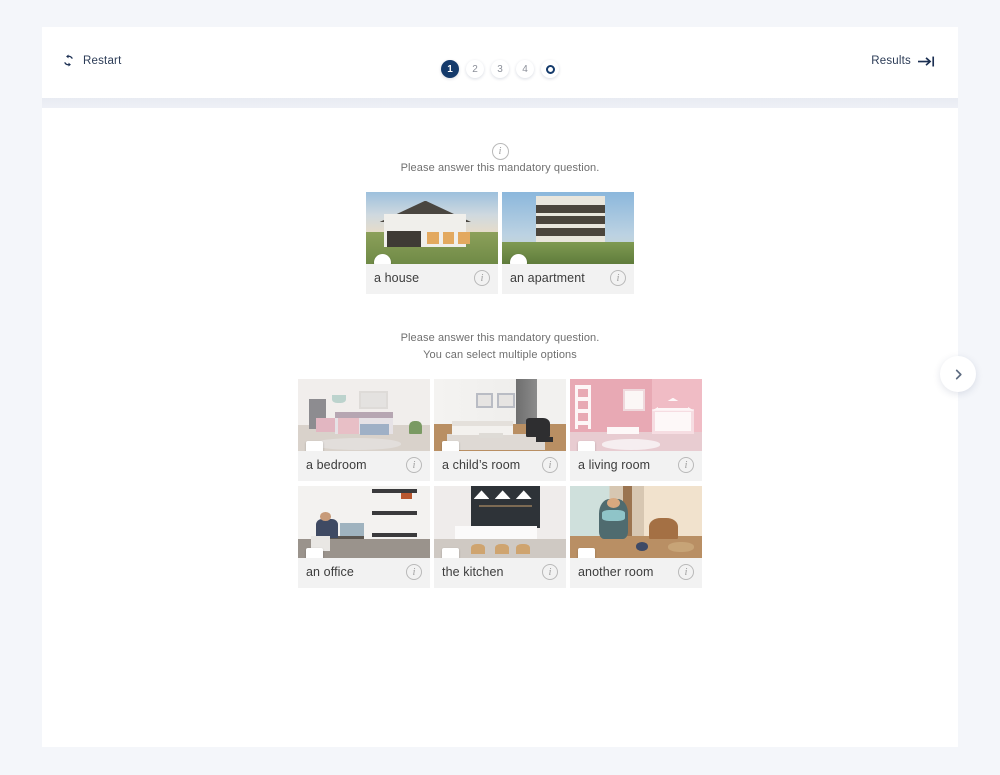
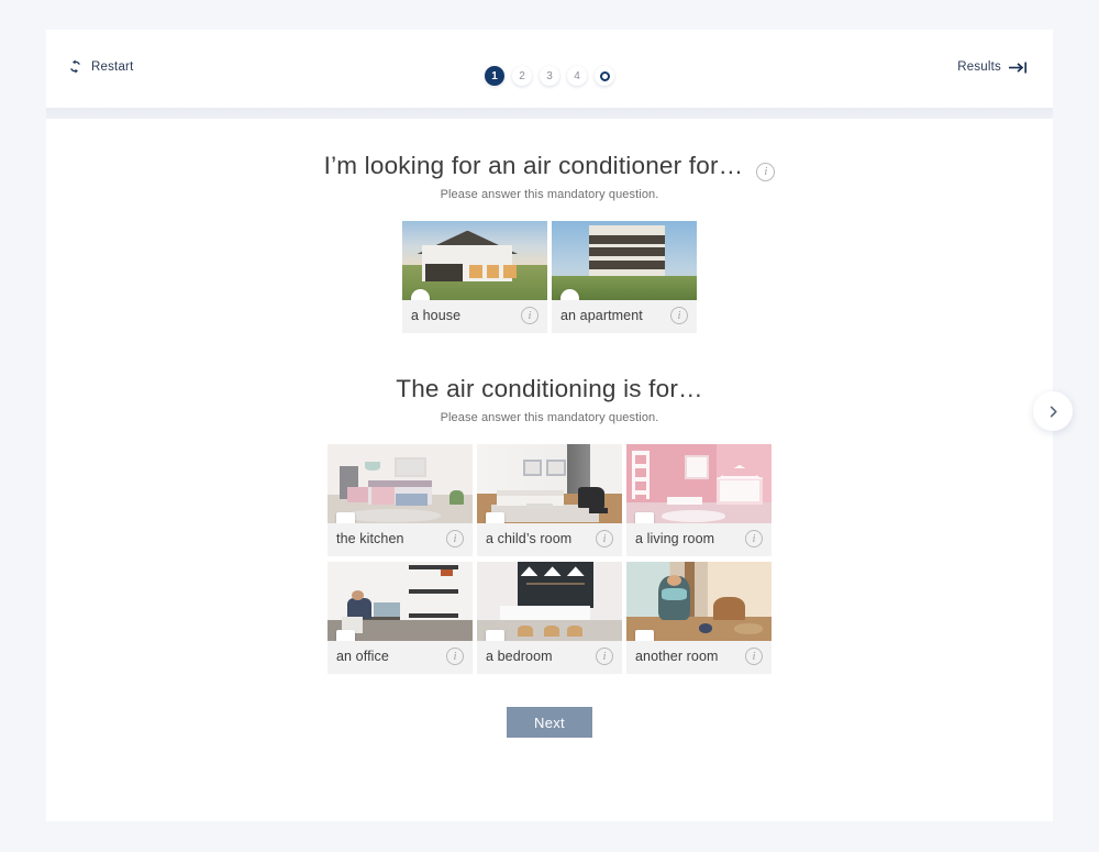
  Restart
  1
  2
  3
  4
  Results
+ I’m looking for an air conditioner for…
  i
  Please answer this mandatory question.
  a house
  i
  an apartment
  i
+ The air conditioning is for…
  Please answer this mandatory question.
- You can select multiple options
- a bedroom
+ the kitchen
  i
  a child’s room
  i
  a living room
  i
  an office
  i
- the kitchen
+ a bedroom
  i
  another room
  i
+ Next
